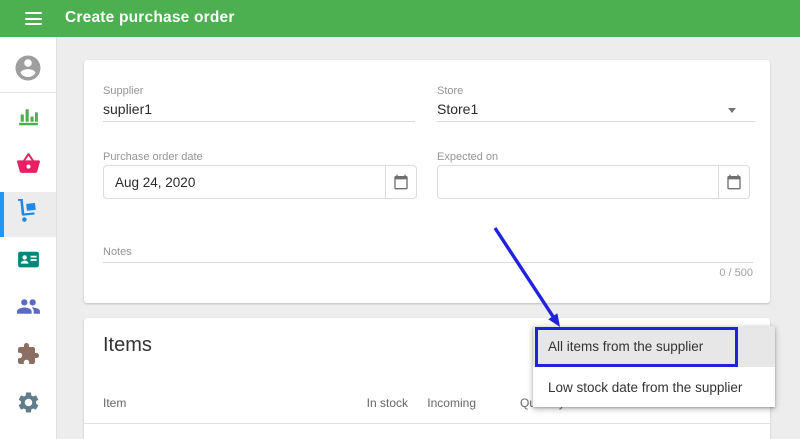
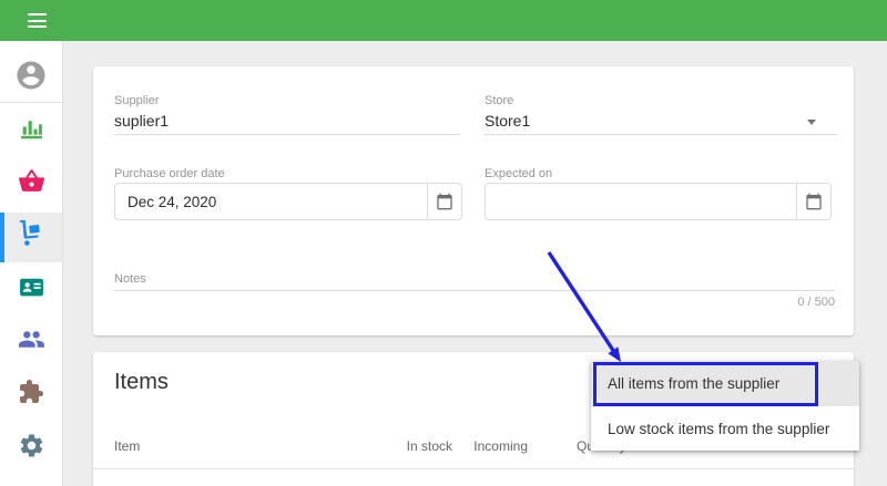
- Create purchase order
  Supplier
  suplier1
  Store
  Store1
  Purchase order date
- Aug 24, 2020
+ Dec 24, 2020
  Expected on
  Notes
  0 / 500
  Items
  Item
  In stock
  Incoming
  All items from the supplier
- Low stock date from the supplier
+ Low stock items from the supplier
